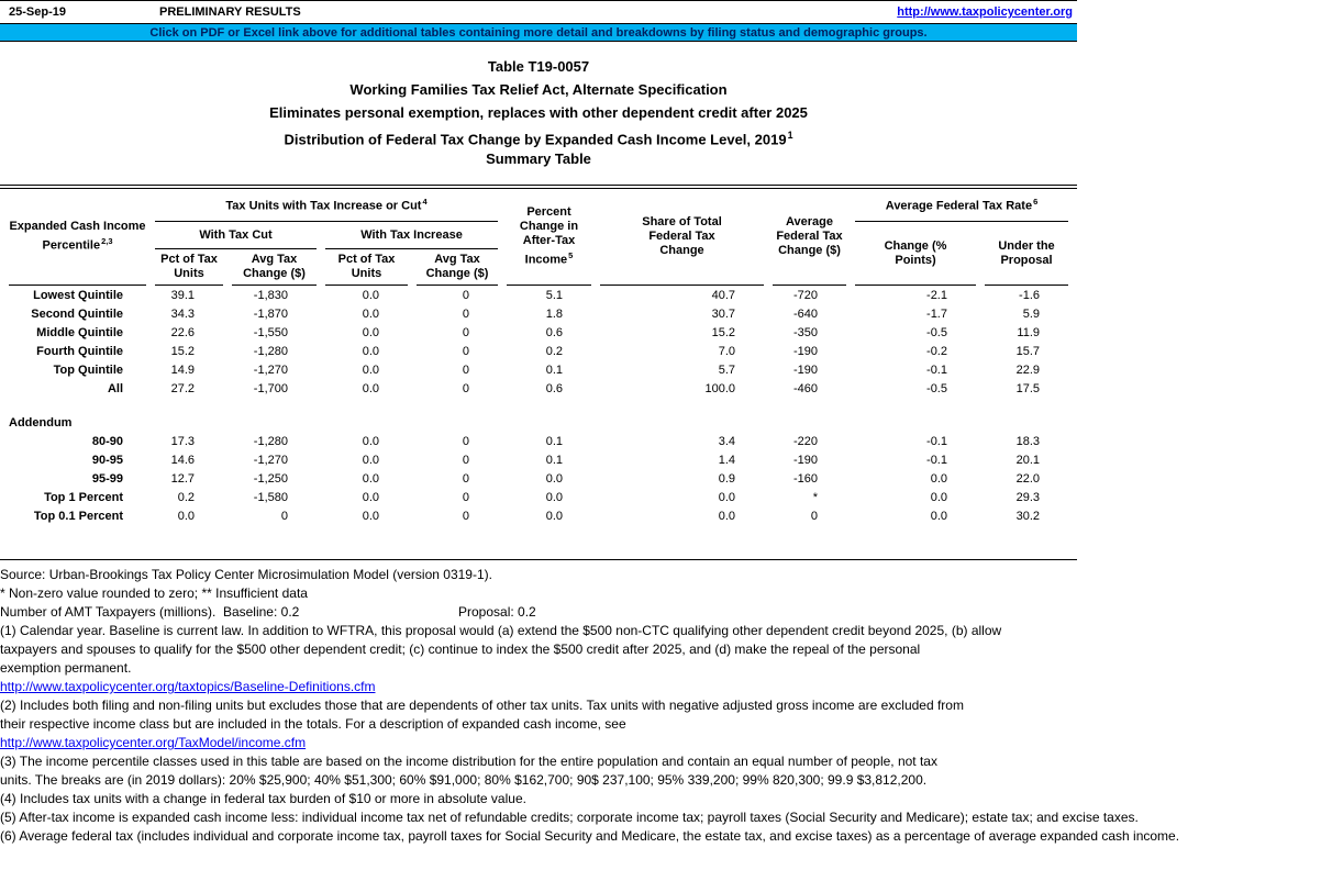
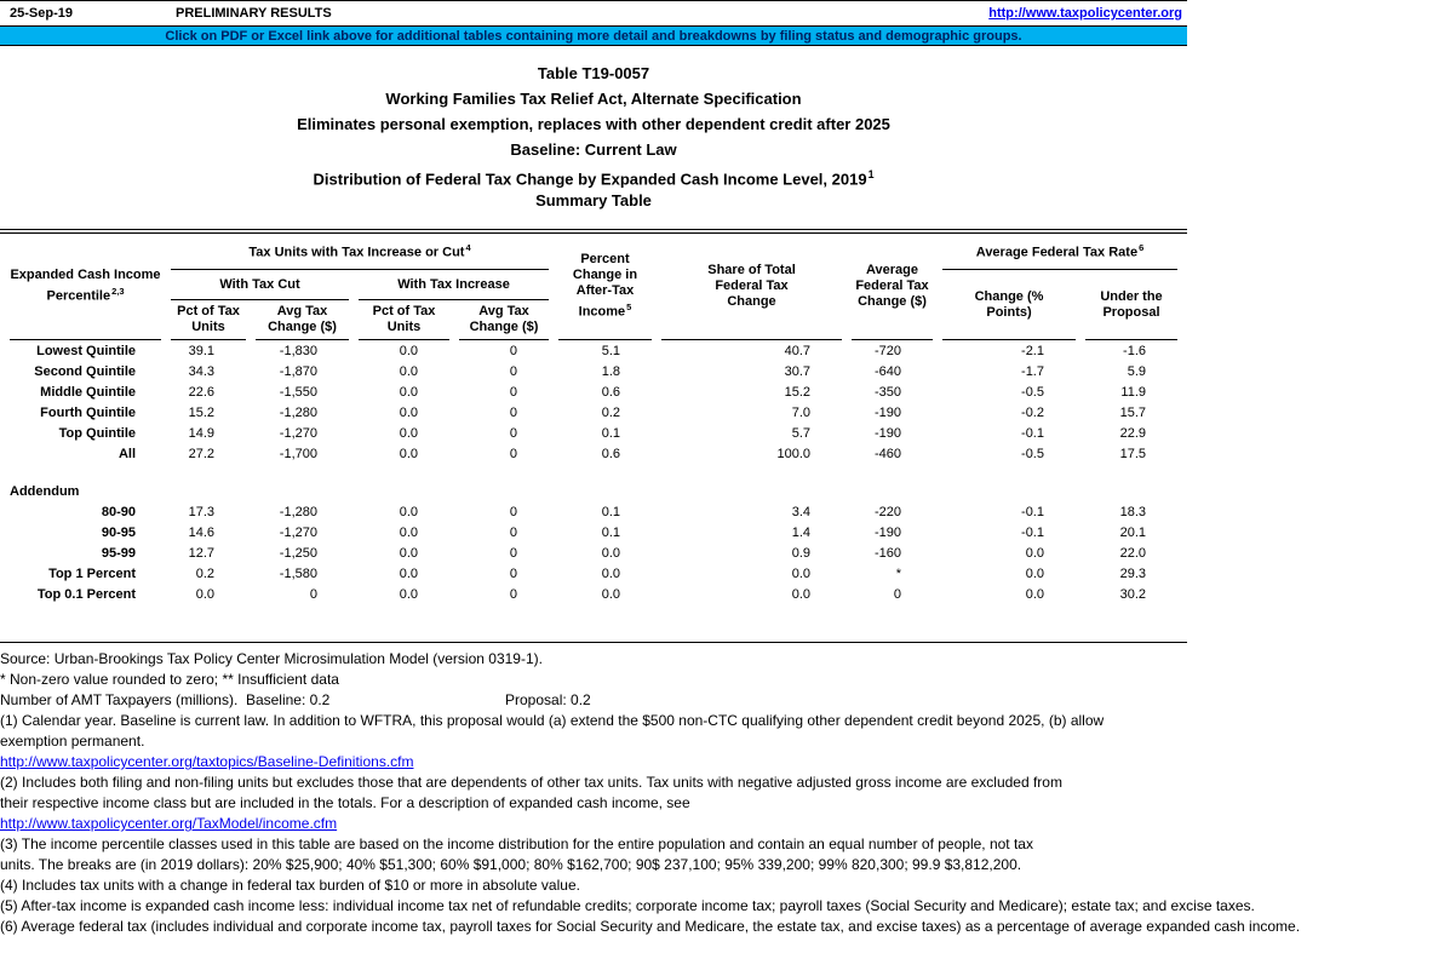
  25-Sep-19
  PRELIMINARY RESULTS
  http://www.taxpolicycenter.org
  Click on PDF or Excel link above for additional tables containing more detail and breakdowns by filing status and demographic groups.
  Table T19-0057
  Working Families Tax Relief Act, Alternate Specification
  Eliminates personal exemption, replaces with other dependent credit after 2025
+ Baseline: Current Law
  Distribution of Federal Tax Change by Expanded Cash Income Level, 20191
  Summary Table
  Expanded Cash Income Percentile2,3	Tax Units with Tax Increase or Cut4	Percent Change in After-Tax Income5	Share of Total Federal Tax Change	Average Federal Tax Change ($)	Average Federal Tax Rate6
  With Tax Cut	With Tax Increase	Change (% Points)	Under the Proposal
  Pct of Tax Units	Avg Tax Change ($)	Pct of Tax Units	Avg Tax Change ($)
  Lowest Quintile	39.1	-1,830	0.0	0	5.1	40.7	-720	-2.1	-1.6
  Second Quintile	34.3	-1,870	0.0	0	1.8	30.7	-640	-1.7	5.9
  Middle Quintile	22.6	-1,550	0.0	0	0.6	15.2	-350	-0.5	11.9
  Fourth Quintile	15.2	-1,280	0.0	0	0.2	7.0	-190	-0.2	15.7
  Top Quintile	14.9	-1,270	0.0	0	0.1	5.7	-190	-0.1	22.9
  All	27.2	-1,700	0.0	0	0.6	100.0	-460	-0.5	17.5
  Addendum
  80-90	17.3	-1,280	0.0	0	0.1	3.4	-220	-0.1	18.3
  90-95	14.6	-1,270	0.0	0	0.1	1.4	-190	-0.1	20.1
  95-99	12.7	-1,250	0.0	0	0.0	0.9	-160	0.0	22.0
  Top 1 Percent	0.2	-1,580	0.0	0	0.0	0.0	*	0.0	29.3
  Top 0.1 Percent	0.0	0	0.0	0	0.0	0.0	0	0.0	30.2
  Source: Urban-Brookings Tax Policy Center Microsimulation Model (version 0319-1).
  * Non-zero value rounded to zero; ** Insufficient data
  Number of AMT Taxpayers (millions). Baseline: 0.2
  Proposal: 0.2
  (1) Calendar year. Baseline is current law. In addition to WFTRA, this proposal would (a) extend the $500 non-CTC qualifying other dependent credit beyond 2025, (b) allow
- taxpayers and spouses to qualify for the $500 other dependent credit; (c) continue to index the $500 credit after 2025, and (d) make the repeal of the personal
  exemption permanent.
  http://www.taxpolicycenter.org/taxtopics/Baseline-Definitions.cfm
  (2) Includes both filing and non-filing units but excludes those that are dependents of other tax units. Tax units with negative adjusted gross income are excluded from
  their respective income class but are included in the totals. For a description of expanded cash income, see
  http://www.taxpolicycenter.org/TaxModel/income.cfm
  (3) The income percentile classes used in this table are based on the income distribution for the entire population and contain an equal number of people, not tax
  units. The breaks are (in 2019 dollars): 20% $25,900; 40% $51,300; 60% $91,000; 80% $162,700; 90$ 237,100; 95% 339,200; 99% 820,300; 99.9 $3,812,200.
  (4) Includes tax units with a change in federal tax burden of $10 or more in absolute value.
  (5) After-tax income is expanded cash income less: individual income tax net of refundable credits; corporate income tax; payroll taxes (Social Security and Medicare); estate tax; and excise taxes.
  (6) Average federal tax (includes individual and corporate income tax, payroll taxes for Social Security and Medicare, the estate tax, and excise taxes) as a percentage of average expanded cash income.
